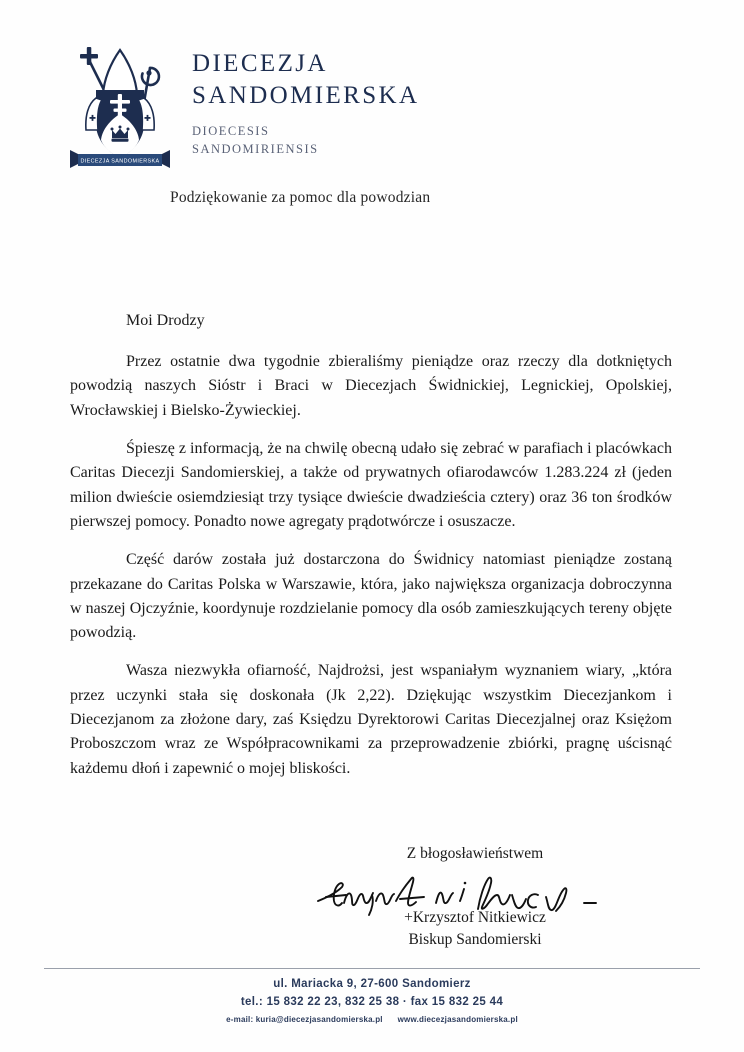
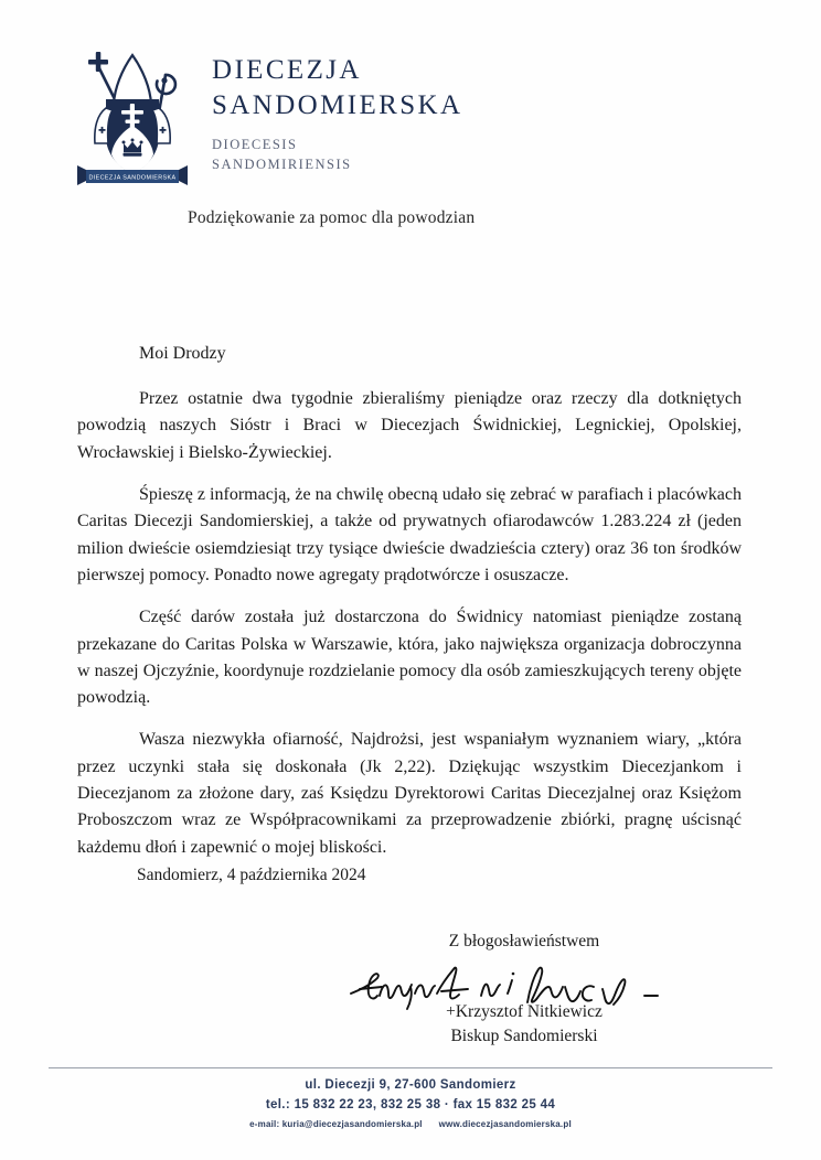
  DIECEZJA
  SANDOMIERSKA
  DIOECESIS
  SANDOMIRIENSIS
  Podziękowanie za pomoc dla powodzian
  Moi Drodzy
  Przez ostatnie dwa tygodnie zbieraliśmy pieniądze oraz rzeczy dla dotkniętych powodzią naszych Sióstr i Braci w Diecezjach Świdnickiej, Legnickiej, Opolskiej, Wrocławskiej i Bielsko-Żywieckiej.
  Śpieszę z informacją, że na chwilę obecną udało się zebrać w parafiach i placówkach Caritas Diecezji Sandomierskiej, a także od prywatnych ofiarodawców 1.283.224 zł (jeden milion dwieście osiemdziesiąt trzy tysiące dwieście dwadzieścia cztery) oraz 36 ton środków pierwszej pomocy. Ponadto nowe agregaty prądotwórcze i osuszacze.
  Część darów została już dostarczona do Świdnicy natomiast pieniądze zostaną przekazane do Caritas Polska w Warszawie, która, jako największa organizacja dobroczynna w naszej Ojczyźnie, koordynuje rozdzielanie pomocy dla osób zamieszkujących tereny objęte powodzią.
  Wasza niezwykła ofiarność, Najdrożsi, jest wspaniałym wyznaniem wiary, „która przez uczynki stała się doskonała (Jk 2,22). Dziękując wszystkim Diecezjankom i Diecezjanom za złożone dary, zaś Księdzu Dyrektorowi Caritas Diecezjalnej oraz Księżom Proboszczom wraz ze Współpracownikami za przeprowadzenie zbiórki, pragnę uścisnąć każdemu dłoń i zapewnić o mojej bliskości.
+ Sandomierz, 4 października 2024
  Z błogosławieństwem
  +Krzysztof Nitkiewicz
  Biskup Sandomierski
- ul. Mariacka 9, 27-600 Sandomierz
+ ul. Diecezji 9, 27-600 Sandomierz
  tel.: 15 832 22 23, 832 25 38 · fax 15 832 25 44
  e-mail: kuria@diecezjasandomierska.pl www.diecezjasandomierska.pl
